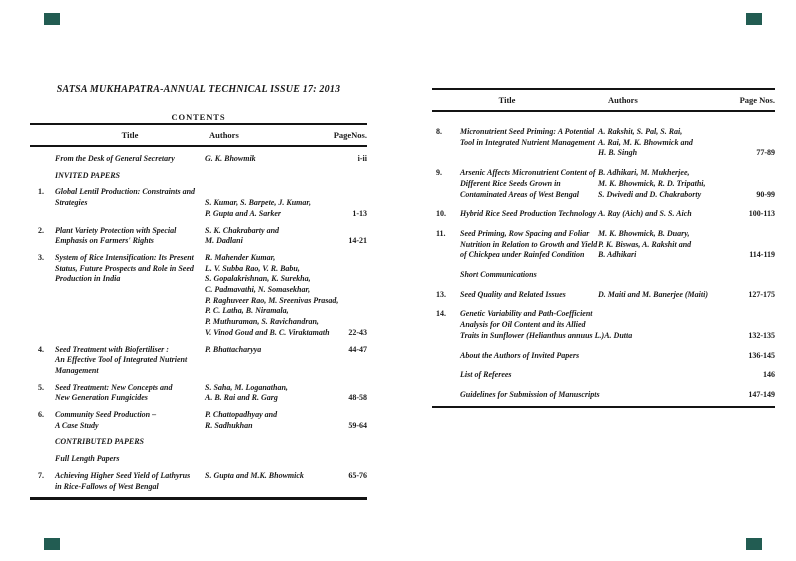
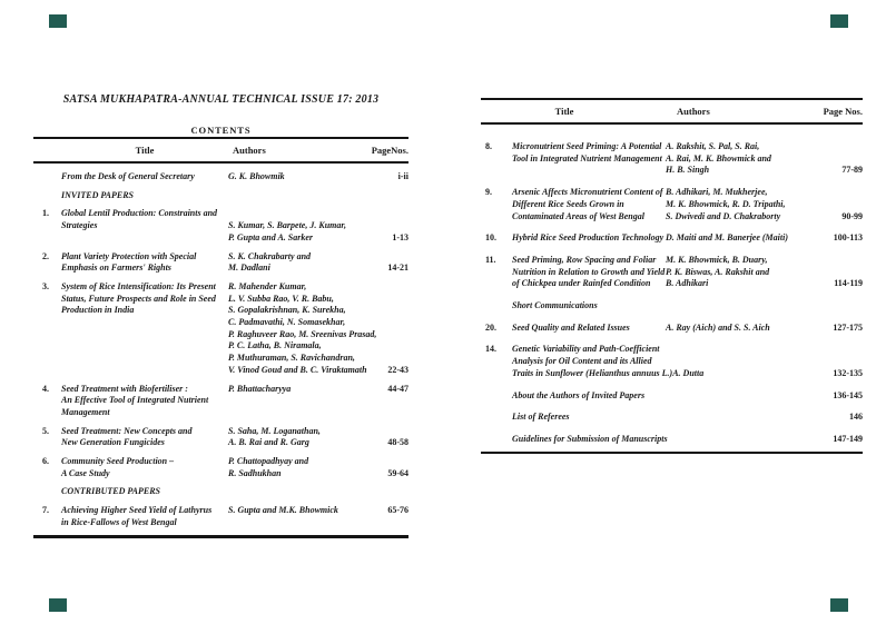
  SATSA MUKHAPATRA-ANNUAL TECHNICAL ISSUE 17: 2013
  CONTENTS
  Title
  Authors
  PageNos.
  From the Desk of General Secretary
  G. K. Bhowmik
  i-ii
  INVITED PAPERS
  1.
  Global Lentil Production: Constraints and
  Strategies
  S. Kumar, S. Barpete, J. Kumar,
  P. Gupta and A. Sarker
  1-13
  2.
  Plant Variety Protection with Special
  Emphasis on Farmers' Rights
  S. K. Chakrabarty and
  M. Dadlani
  14-21
  3.
  System of Rice Intensification: Its Present
  Status, Future Prospects and Role in Seed
  Production in India
  R. Mahender Kumar,
  L. V. Subba Rao, V. R. Babu,
  S. Gopalakrishnan, K. Surekha,
  C. Padmavathi, N. Somasekhar,
  P. Raghuveer Rao, M. Sreenivas Prasad,
  P. C. Latha, B. Niramala,
  P. Muthuraman, S. Ravichandran,
  V. Vinod Goud and B. C. Viraktamath
  22-43
  4.
  Seed Treatment with Biofertiliser :
  An Effective Tool of Integrated Nutrient
  Management
  P. Bhattacharyya
  44-47
  5.
  Seed Treatment: New Concepts and
  New Generation Fungicides
  S. Saha, M. Loganathan,
  A. B. Rai and R. Garg
  48-58
  6.
  Community Seed Production –
  A Case Study
  P. Chattopadhyay and
  R. Sadhukhan
  59-64
  CONTRIBUTED PAPERS
- Full Length Papers
  7.
  Achieving Higher Seed Yield of Lathyrus
  in Rice-Fallows of West Bengal
  S. Gupta and M.K. Bhowmick
  65-76
  Title
  Authors
  Page Nos.
  8.
  Micronutrient Seed Priming: A Potential
  Tool in Integrated Nutrient Management
  A. Rakshit, S. Pal, S. Rai,
  A. Rai, M. K. Bhowmick and
  H. B. Singh
  77-89
  9.
  Arsenic Affects Micronutrient Content of
  Different Rice Seeds Grown in
  Contaminated Areas of West Bengal
  B. Adhikari, M. Mukherjee,
  M. K. Bhowmick, R. D. Tripathi,
  S. Dwivedi and D. Chakraborty
  90-99
  10.
  Hybrid Rice Seed Production Technology
- A. Ray (Aich) and S. S. Aich
+ D. Maiti and M. Banerjee (Maiti)
  100-113
  11.
  Seed Priming, Row Spacing and Foliar
  Nutrition in Relation to Growth and Yield
  of Chickpea under Rainfed Condition
  M. K. Bhowmick, B. Duary,
  P. K. Biswas, A. Rakshit and
  B. Adhikari
  114-119
  Short Communications
- 13.
+ 20.
  Seed Quality and Related Issues
- D. Maiti and M. Banerjee (Maiti)
+ A. Ray (Aich) and S. S. Aich
  127-175
  14.
  Genetic Variability and Path-Coefficient
  Analysis for Oil Content and its Allied
  Traits in Sunflower (Helianthus annuus L.)
  A. Dutta
  132-135
  About the Authors of Invited Papers
  136-145
  List of Referees
  146
  Guidelines for Submission of Manuscripts
  147-149
